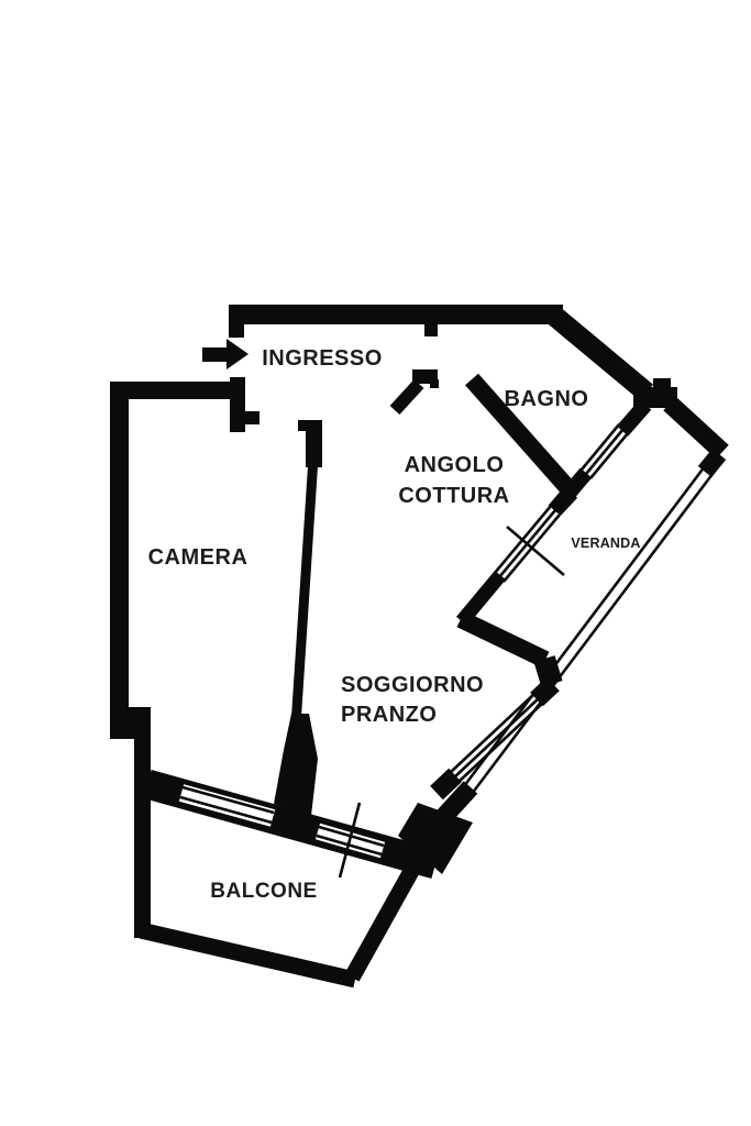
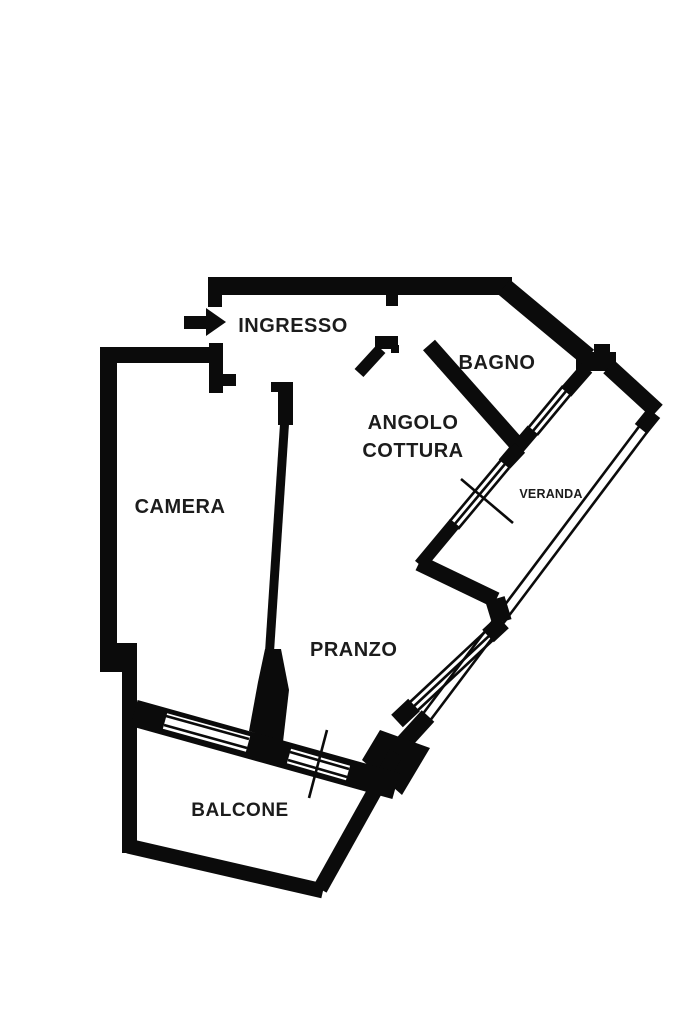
  INGRESSO
  BAGNO
  ANGOLO
  COTTURA
  CAMERA
  VERANDA
- SOGGIORNO
  PRANZO
  BALCONE
